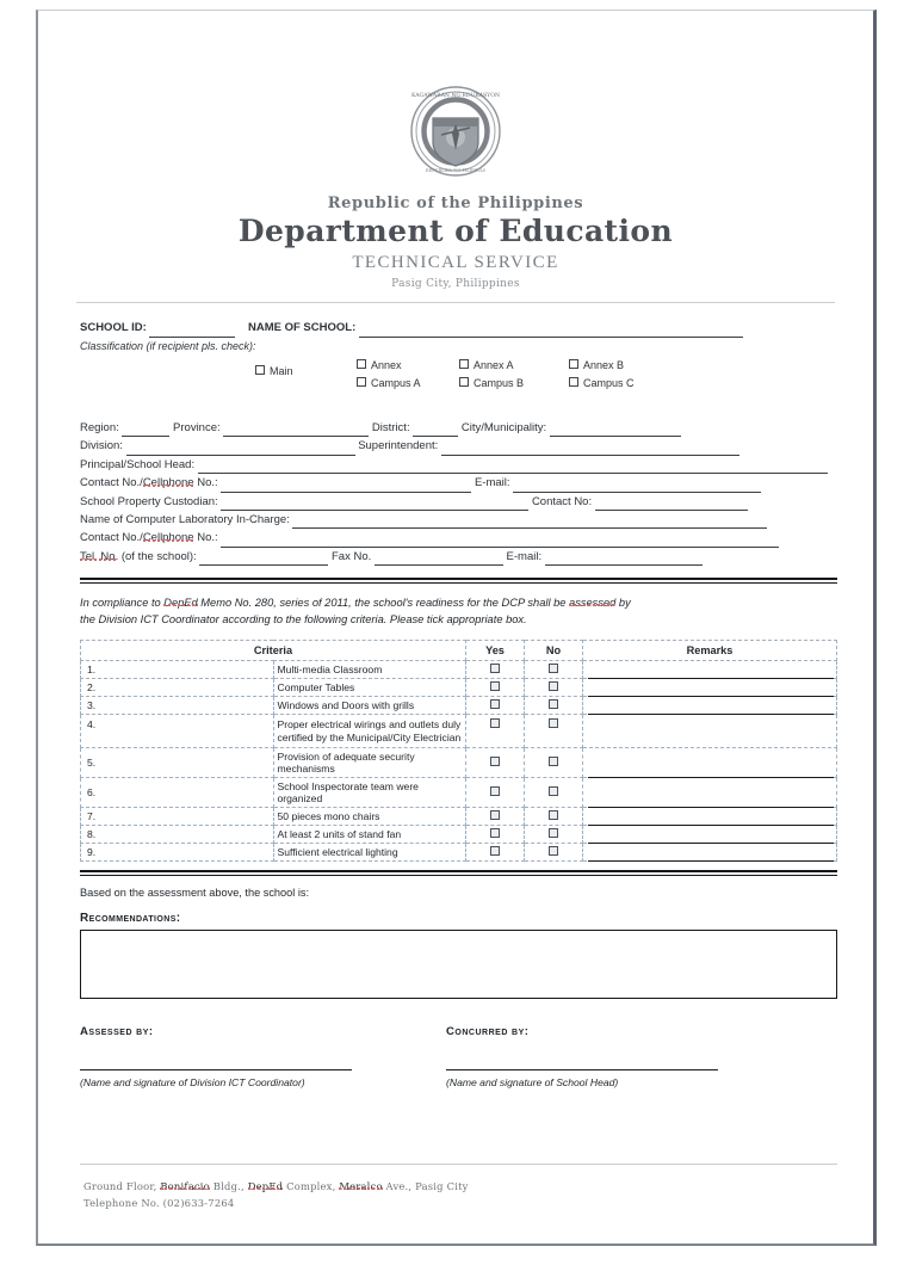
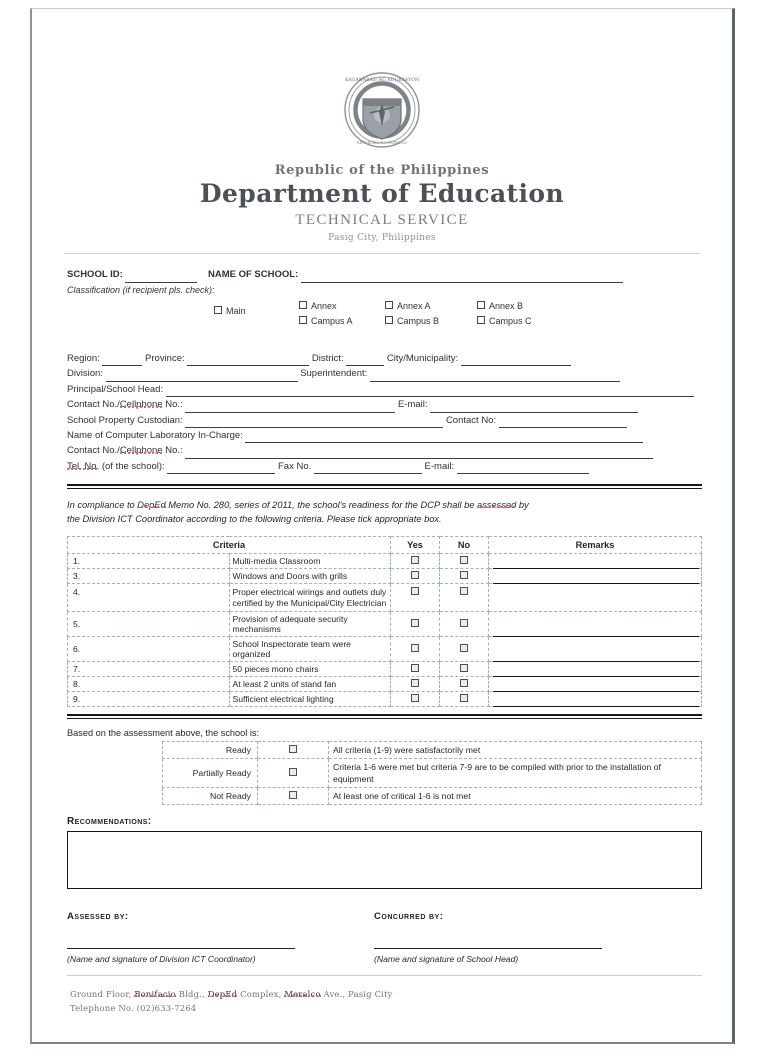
  Republic of the Philippines
  Department of Education
  TECHNICAL SERVICE
  Pasig City, Philippines
  SCHOOL ID: NAME OF SCHOOL:
  Classification (if recipient pls. check):
  Main
  Annex
  Campus A
  Annex A
  Campus B
  Annex B
  Campus C
  Region: Province: District: City/Municipality:
  Division: Superintendent:
  Principal/School Head:
  Contact No./Cellphone No.: E-mail:
  School Property Custodian: Contact No:
  Name of Computer Laboratory In-Charge:
  Contact No./Cellphone No.:
  Tel. No. (of the school): Fax No. E-mail:
  In compliance to DepEd Memo No. 280, series of 2011, the school's readiness for the DCP shall be assessed by
  the Division ICT Coordinator according to the following criteria. Please tick appropriate box.
  Criteria	Yes	No	Remarks
  1.	Multi-media Classroom
- 2.	Computer Tables
  3.	Windows and Doors with grills
  4.	Proper electrical wirings and outlets duly certified by the Municipal/City Electrician
  5.	Provision of adequate security mechanisms
  6.	School Inspectorate team were organized
  7.	50 pieces mono chairs
  8.	At least 2 units of stand fan
  9.	Sufficient electrical lighting
  Based on the assessment above, the school is:
+ Ready		All criteria (1-9) were satisfactorily met
+ Partially Ready		Criteria 1-6 were met but criteria 7-9 are to be compiled with prior to the installation of equipment
+ Not Ready		At least one of critical 1-6 is not met
  Recommendations:
  Assessed by:
  (Name and signature of Division ICT Coordinator)
  Concurred by:
  (Name and signature of School Head)
  Ground Floor, Bonifacio Bldg., DepEd Complex, Meralco Ave., Pasig City
  Telephone No. (02)633-7264
